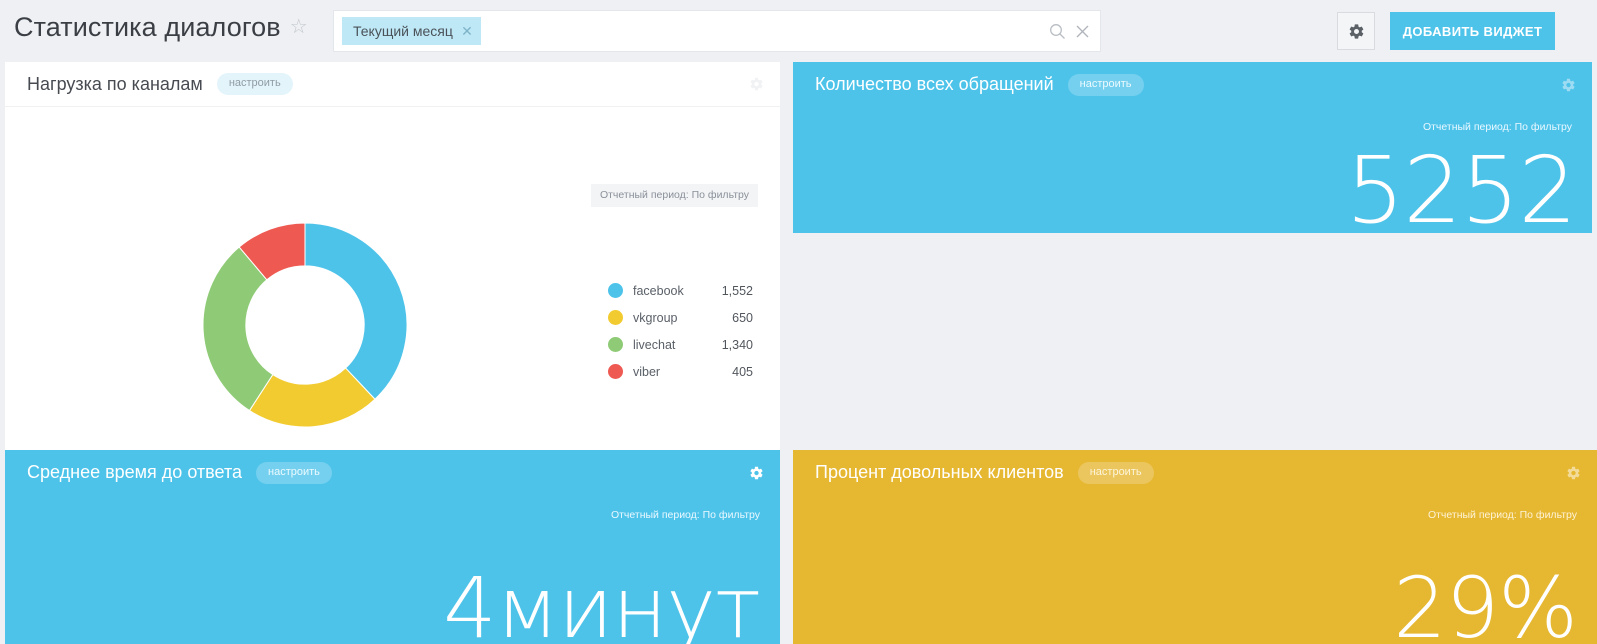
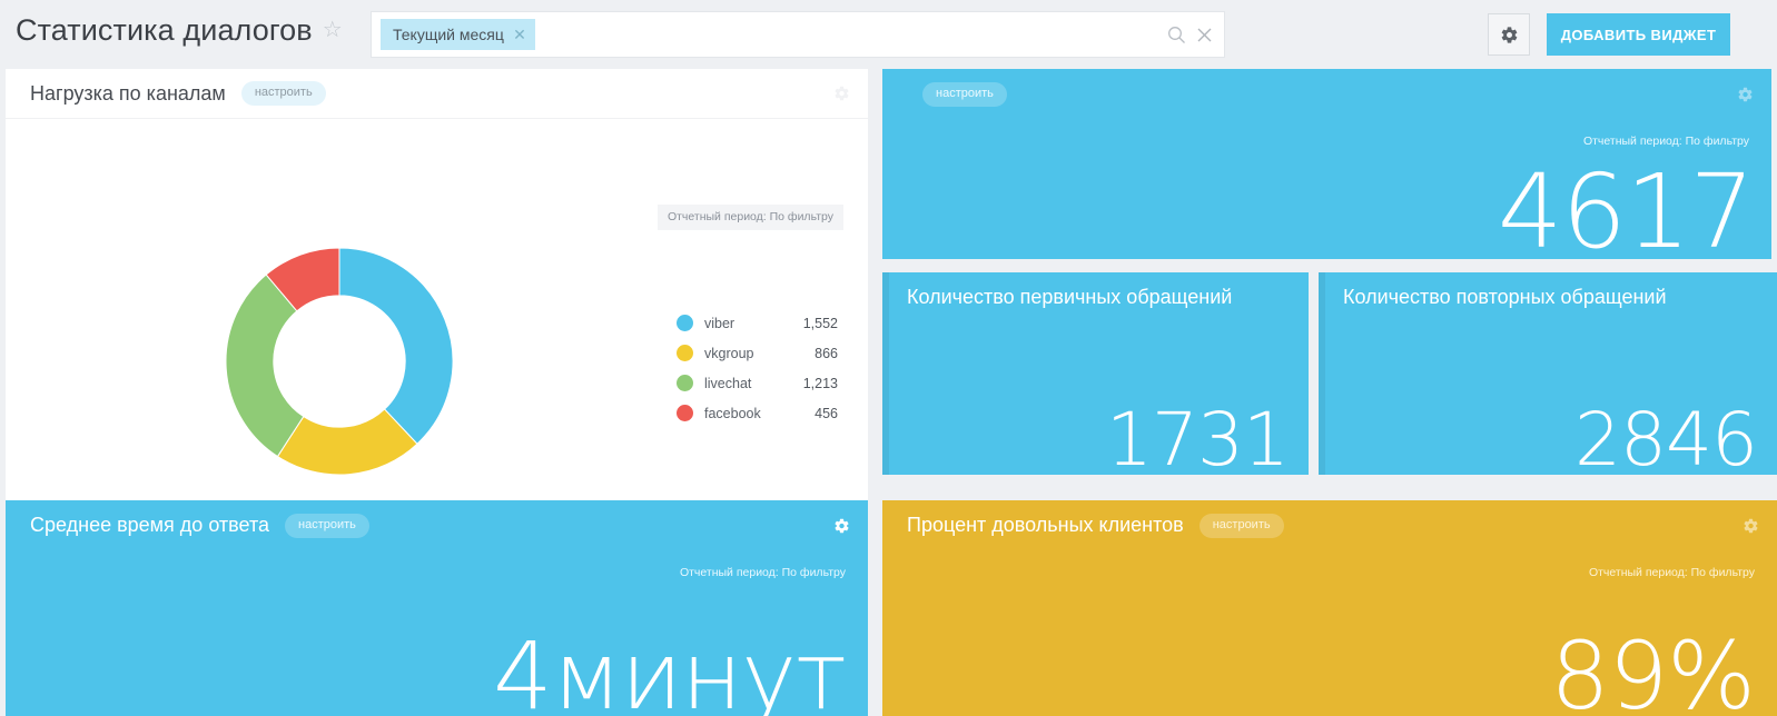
  Статистика диалогов
  ☆
  Текущий месяц
  ✕
  ДОБАВИТЬ ВИДЖЕТ
  Нагрузка по каналам
  настроить
  Отчетный период: По фильтру
- facebook
+ viber
  1,552
  vkgroup
- 650
+ 866
  livechat
- 1,340
+ 1,213
- viber
+ facebook
- 405
+ 456
- Количество всех обращений
  настроить
  Отчетный период: По фильтру
- 5252
+ 4617
+ Количество первичных обращений
+ 1731
+ Количество повторных обращений
+ 2846
  Среднее время до ответа
  настроить
  Отчетный период: По фильтру
  4минут
  Процент довольных клиентов
  настроить
  Отчетный период: По фильтру
- 29%
+ 89%
